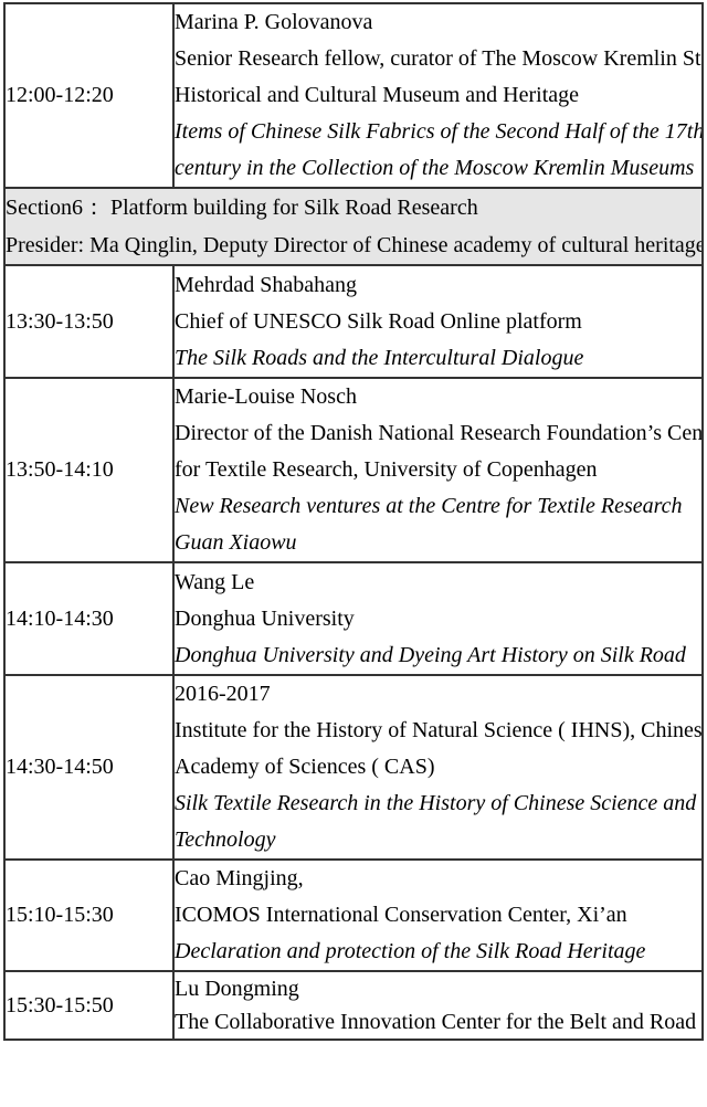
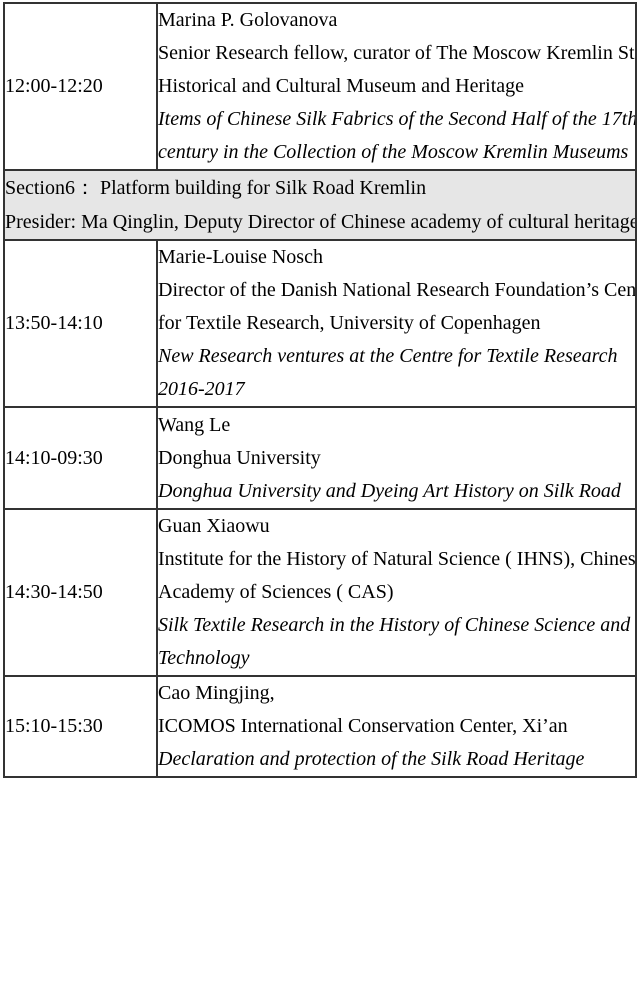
  12:00-12:20	Marina P. Golovanova Senior Research fellow, curator of The Moscow Kremlin St Historical and Cultural Museum and Heritage Items of Chinese Silk Fabrics of the Second Half of the 17th century in the Collection of the Moscow Kremlin Museums
- Section6： Platform building for Silk Road Research Presider: Ma Qinglin, Deputy Director of Chinese academy of cultural heritage
+ Section6： Platform building for Silk Road Kremlin Presider: Ma Qinglin, Deputy Director of Chinese academy of cultural heritage
- 13:30-13:50	Mehrdad Shabahang Chief of UNESCO Silk Road Online platform The Silk Roads and the Intercultural Dialogue
- 13:50-14:10	Marie-Louise Nosch Director of the Danish National Research Foundation’s Cen for Textile Research, University of Copenhagen New Research ventures at the Centre for Textile Research Guan Xiaowu
+ 13:50-14:10	Marie-Louise Nosch Director of the Danish National Research Foundation’s Cen for Textile Research, University of Copenhagen New Research ventures at the Centre for Textile Research 2016-2017
- 14:10-14:30	Wang Le Donghua University Donghua University and Dyeing Art History on Silk Road
+ 14:10-09:30	Wang Le Donghua University Donghua University and Dyeing Art History on Silk Road
- 14:30-14:50	2016-2017 Institute for the History of Natural Science ( IHNS), Chines Academy of Sciences ( CAS) Silk Textile Research in the History of Chinese Science and Technology
+ 14:30-14:50	Guan Xiaowu Institute for the History of Natural Science ( IHNS), Chines Academy of Sciences ( CAS) Silk Textile Research in the History of Chinese Science and Technology
  15:10-15:30	Cao Mingjing, ICOMOS International Conservation Center, Xi’an Declaration and protection of the Silk Road Heritage
- 15:30-15:50	Lu Dongming The Collaborative Innovation Center for the Belt and Road
